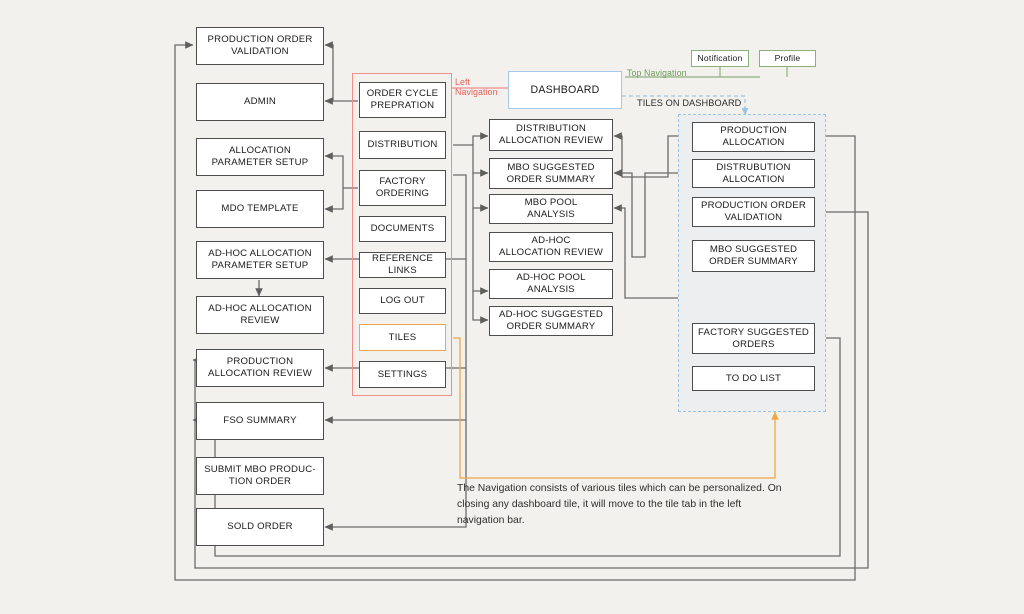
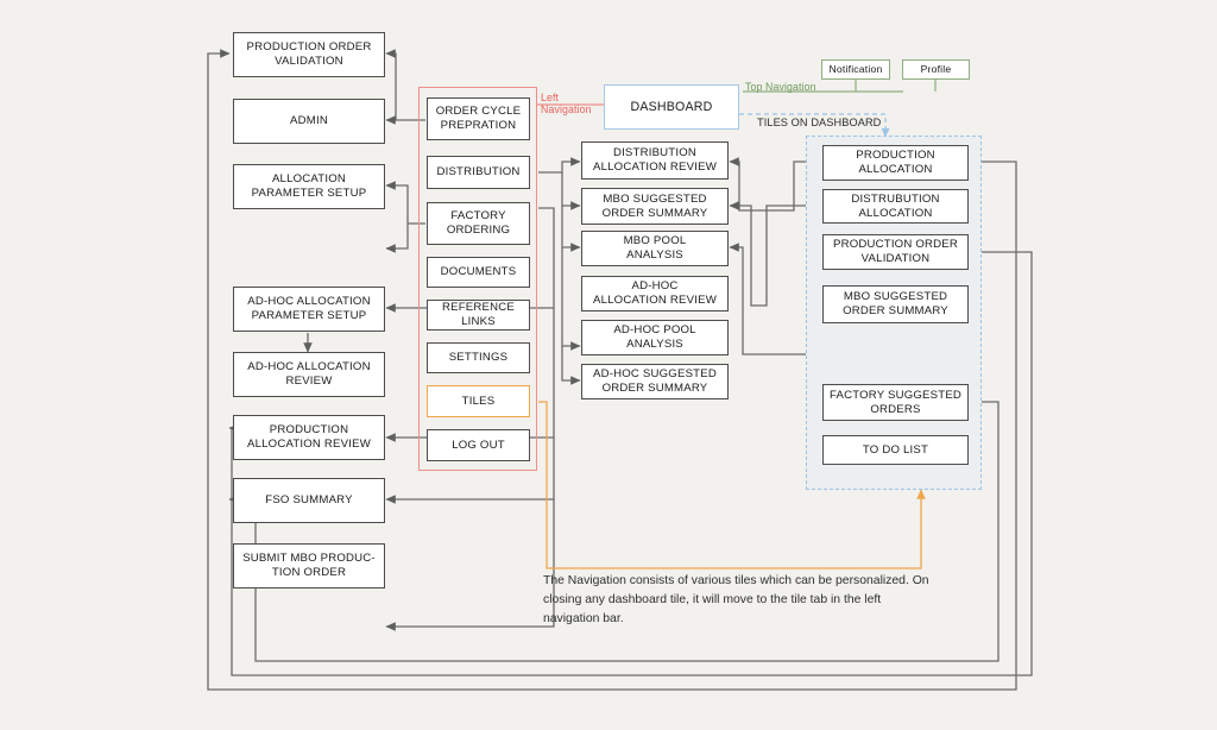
  PRODUCTION ORDER
  VALIDATION
  ADMIN
  ALLOCATION
  PARAMETER SETUP
- MDO TEMPLATE
  AD-HOC ALLOCATION
  PARAMETER SETUP
  AD-HOC ALLOCATION
  REVIEW
  PRODUCTION
  ALLOCATION REVIEW
  FSO SUMMARY
  SUBMIT MBO PRODUC-
  TION ORDER
- SOLD ORDER
  ORDER CYCLE
  PREPRATION
  DISTRIBUTION
  FACTORY
  ORDERING
  DOCUMENTS
  REFERENCE LINKS
- LOG OUT
+ SETTINGS
  TILES
- SETTINGS
+ LOG OUT
  Left
  Navigation
  DASHBOARD
  Top Navigation
  Notification
  Profile
  TILES ON DASHBOARD
  DISTRIBUTION
  ALLOCATION REVIEW
  MBO SUGGESTED
  ORDER SUMMARY
  MBO POOL
  ANALYSIS
  AD-HOC
  ALLOCATION REVIEW
  AD-HOC POOL
  ANALYSIS
  AD-HOC SUGGESTED
  ORDER SUMMARY
  PRODUCTION
  ALLOCATION
  DISTRUBUTION
  ALLOCATION
  PRODUCTION ORDER
  VALIDATION
  MBO SUGGESTED
  ORDER SUMMARY
  FACTORY SUGGESTED
  ORDERS
  TO DO LIST
  The Navigation consists of various tiles which can be personalized. On closing any dashboard tile, it will move to the tile tab in the left navigation bar.
